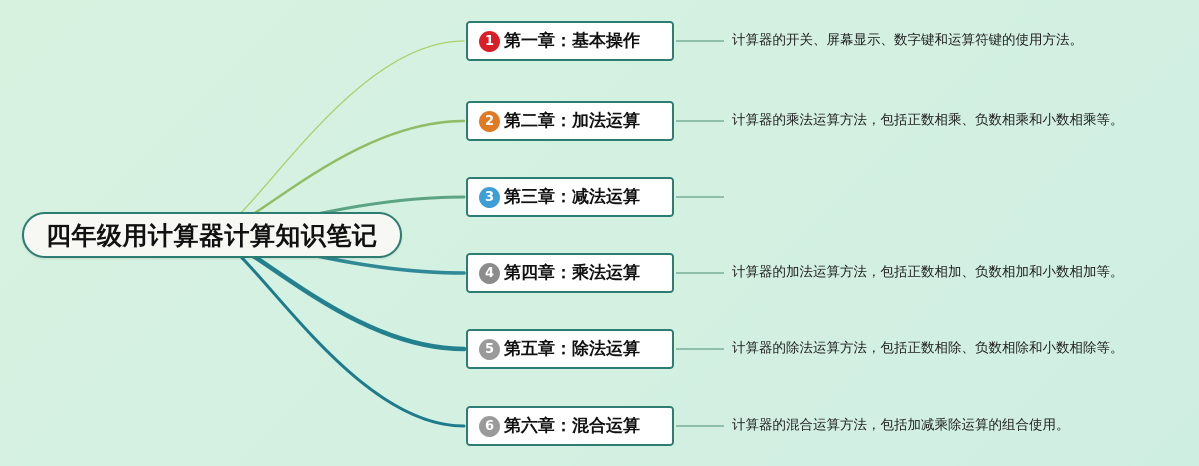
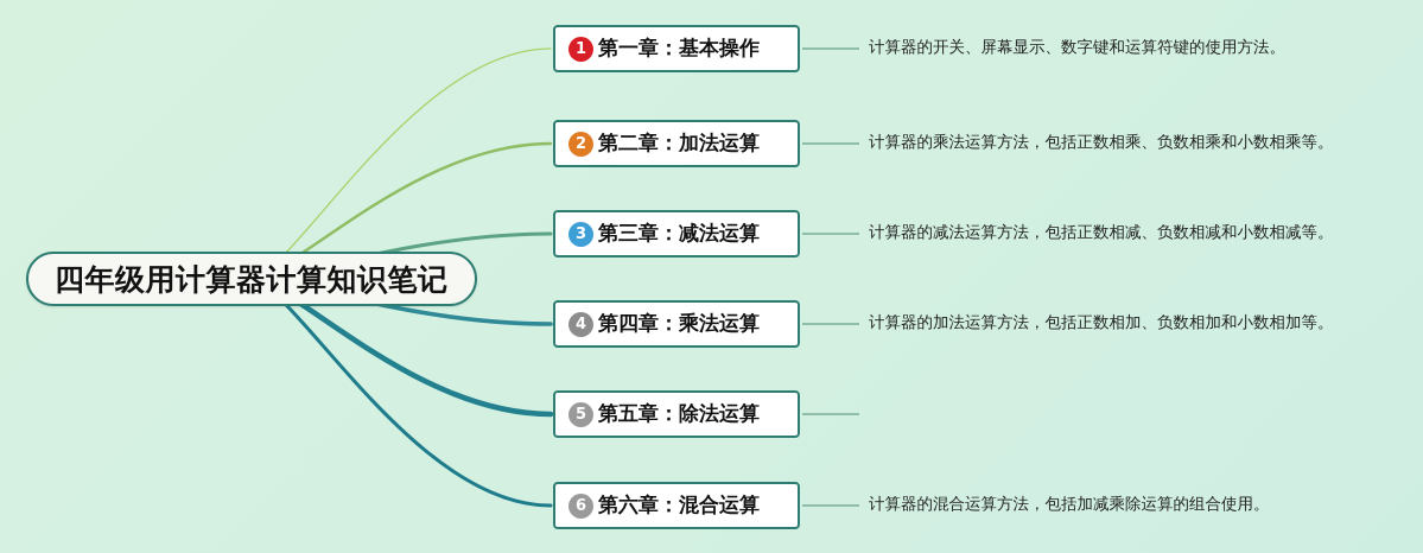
  四年级用计算器计算知识笔记
  1
  第一章：基本操作
  计算器的开关、屏幕显示、数字键和运算符键的使用方法。
  2
  第二章：加法运算
  计算器的乘法运算方法，包括正数相乘、负数相乘和小数相乘等。
  3
  第三章：减法运算
+ 计算器的减法运算方法，包括正数相减、负数相减和小数相减等。
  4
  第四章：乘法运算
  计算器的加法运算方法，包括正数相加、负数相加和小数相加等。
  5
  第五章：除法运算
- 计算器的除法运算方法，包括正数相除、负数相除和小数相除等。
  6
  第六章：混合运算
  计算器的混合运算方法，包括加减乘除运算的组合使用。
